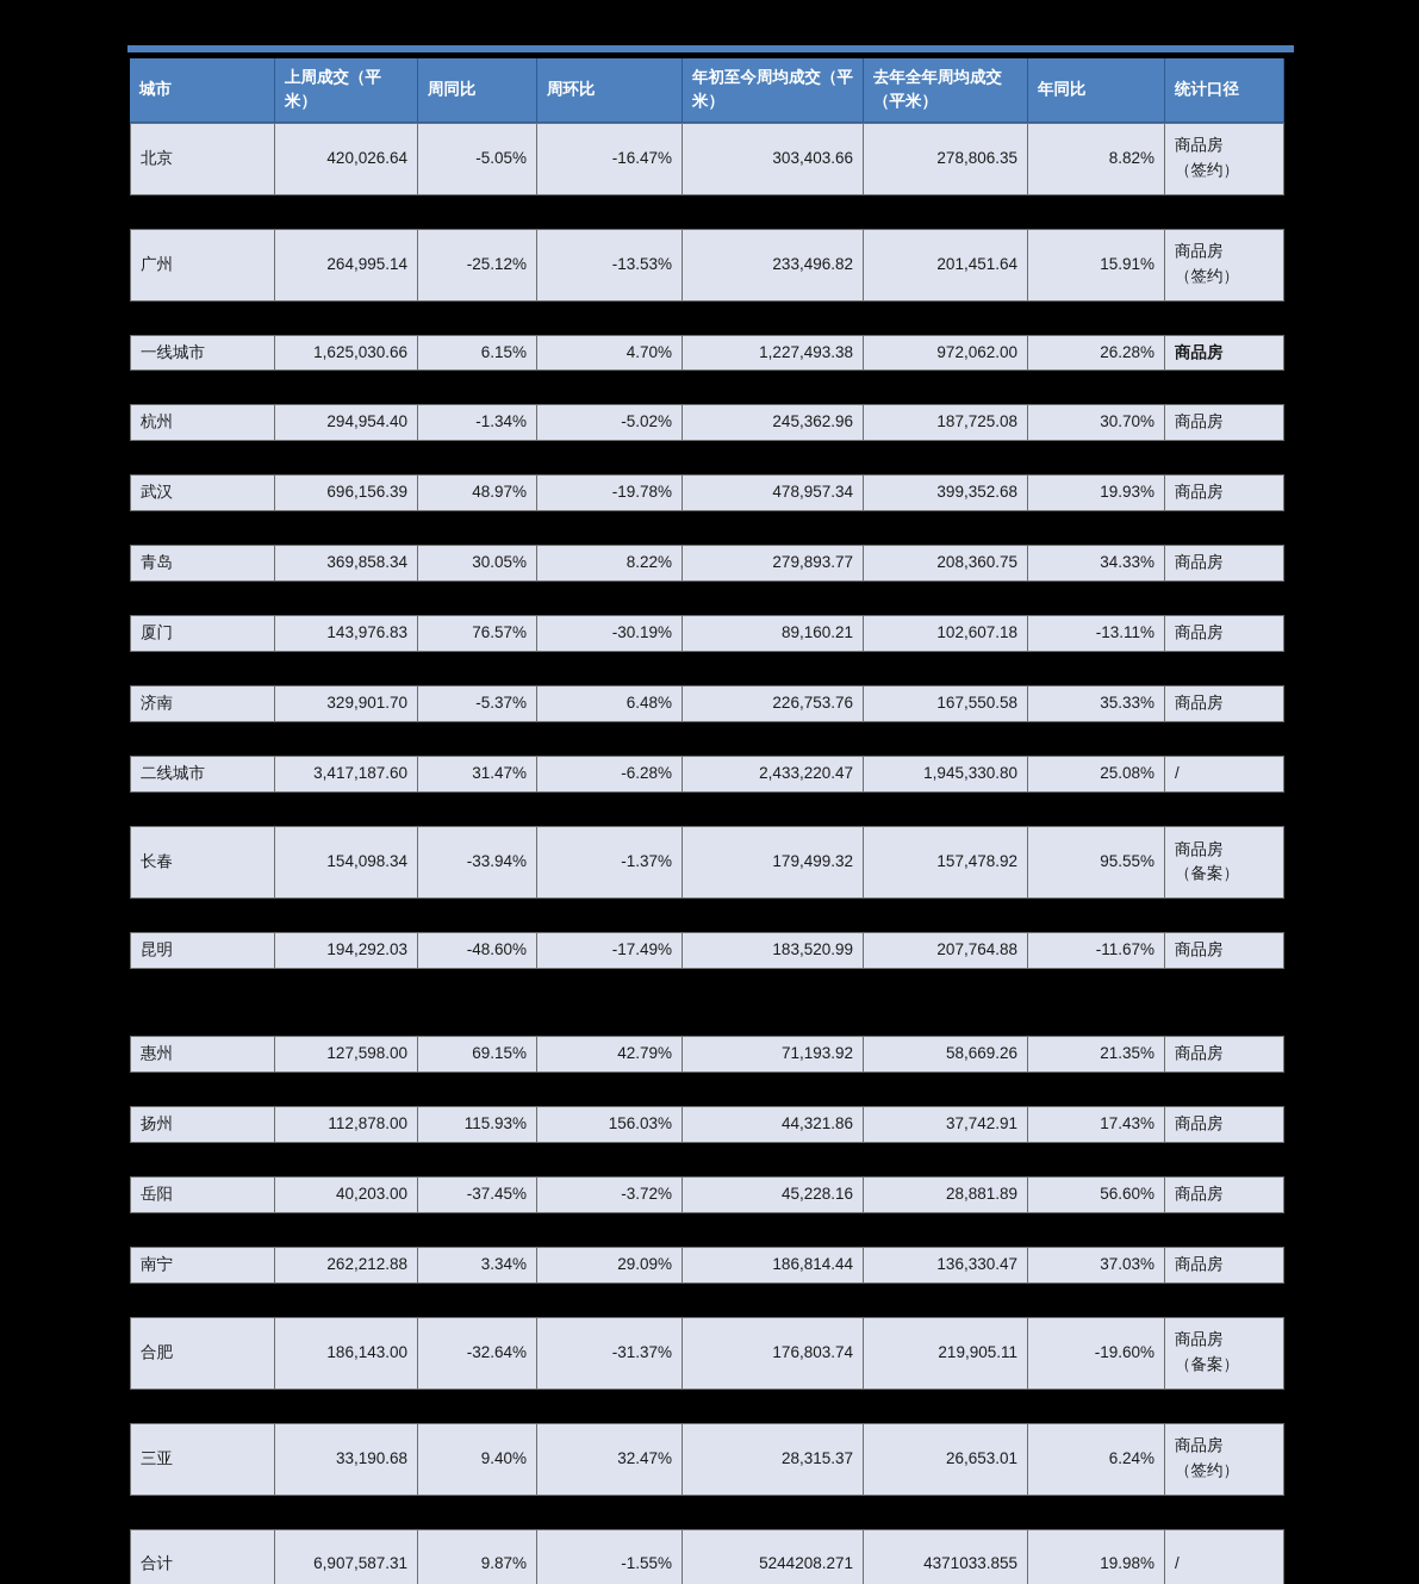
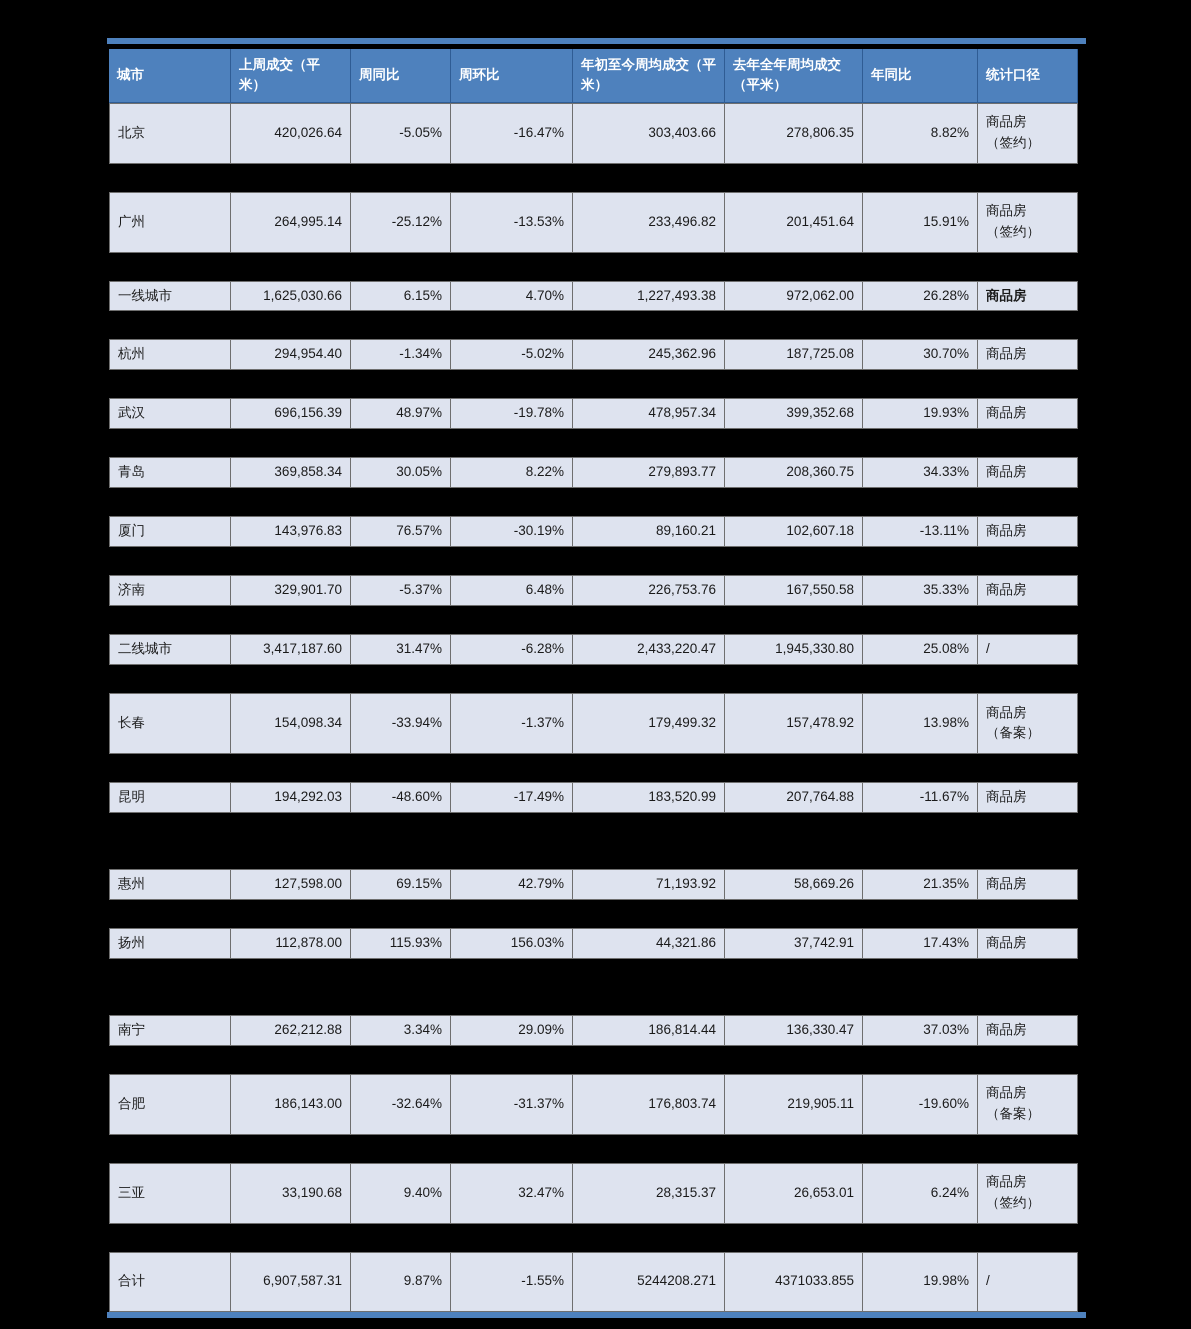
  城市	上周成交（平米）	周同比	周环比	年初至今周均成交（平米）	去年全年周均成交（平米）	年同比	统计口径
  北京	420,026.64	-5.05%	-16.47%	303,403.66	278,806.35	8.82%	商品房（签约）
  广州	264,995.14	-25.12%	-13.53%	233,496.82	201,451.64	15.91%	商品房（签约）
  一线城市	1,625,030.66	6.15%	4.70%	1,227,493.38	972,062.00	26.28%	商品房
  杭州	294,954.40	-1.34%	-5.02%	245,362.96	187,725.08	30.70%	商品房
  武汉	696,156.39	48.97%	-19.78%	478,957.34	399,352.68	19.93%	商品房
  青岛	369,858.34	30.05%	8.22%	279,893.77	208,360.75	34.33%	商品房
  厦门	143,976.83	76.57%	-30.19%	89,160.21	102,607.18	-13.11%	商品房
  济南	329,901.70	-5.37%	6.48%	226,753.76	167,550.58	35.33%	商品房
  二线城市	3,417,187.60	31.47%	-6.28%	2,433,220.47	1,945,330.80	25.08%	/
- 长春	154,098.34	-33.94%	-1.37%	179,499.32	157,478.92	95.55%	商品房（备案）
+ 长春	154,098.34	-33.94%	-1.37%	179,499.32	157,478.92	13.98%	商品房（备案）
  昆明	194,292.03	-48.60%	-17.49%	183,520.99	207,764.88	-11.67%	商品房
  惠州	127,598.00	69.15%	42.79%	71,193.92	58,669.26	21.35%	商品房
  扬州	112,878.00	115.93%	156.03%	44,321.86	37,742.91	17.43%	商品房
- 岳阳	40,203.00	-37.45%	-3.72%	45,228.16	28,881.89	56.60%	商品房
  南宁	262,212.88	3.34%	29.09%	186,814.44	136,330.47	37.03%	商品房
  合肥	186,143.00	-32.64%	-31.37%	176,803.74	219,905.11	-19.60%	商品房（备案）
  三亚	33,190.68	9.40%	32.47%	28,315.37	26,653.01	6.24%	商品房（签约）
  合计	6,907,587.31	9.87%	-1.55%	5244208.271	4371033.855	19.98%	/
